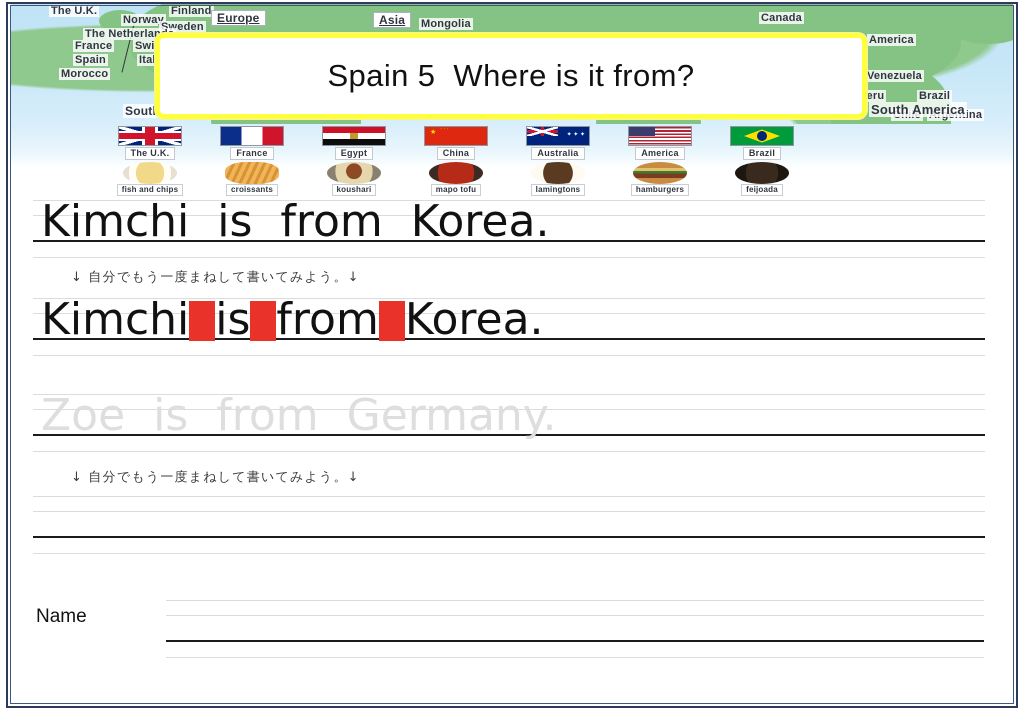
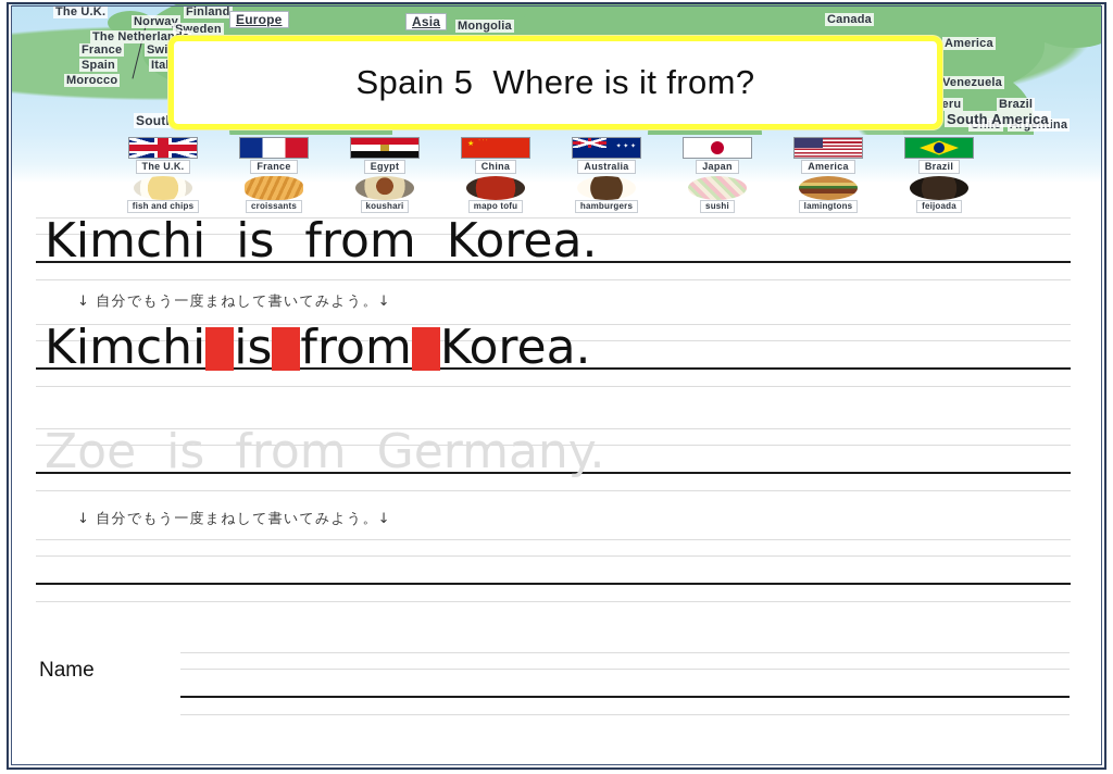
  The U.K.
  Norway
  Finland
  Sweden
  The Netherla
  France
  Spain
  Morocco
  Mongolia
  Canada
  America
  Venezuela
  eru
  Brazil
  Chile
  Argentina
  Europe
  Asia
  South America
  Spain 5 Where is it from?
  The U.K.
  fish and chips
  France
  croissants
  Egypt
  koushari
  China
  mapo tofu
  Australia
- lamingtons
+ hamburgers
+ Japan
+ sushi
  America
- hamburgers
+ lamingtons
  Brazil
  feijoada
  Kimchi is from Korea.
  ↓ 自分でもう一度まねして書いてみよう。↓
  Kimchi is from Korea.
  Zoe is from Germany.
  ↓ 自分でもう一度まねして書いてみよう。↓
  Name
